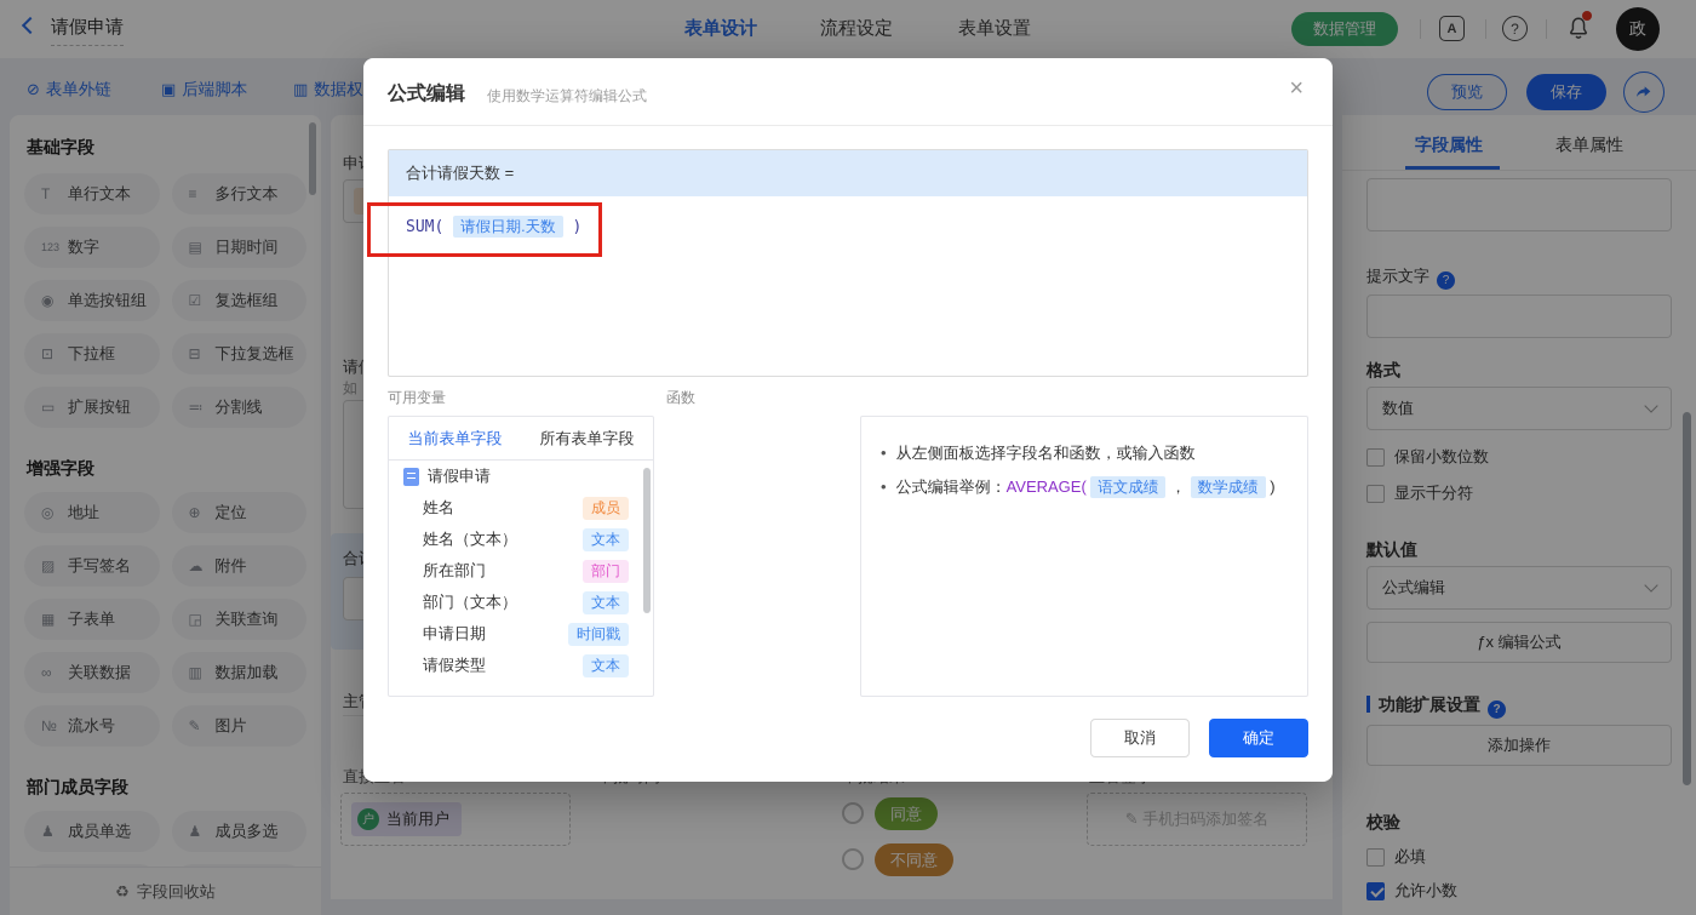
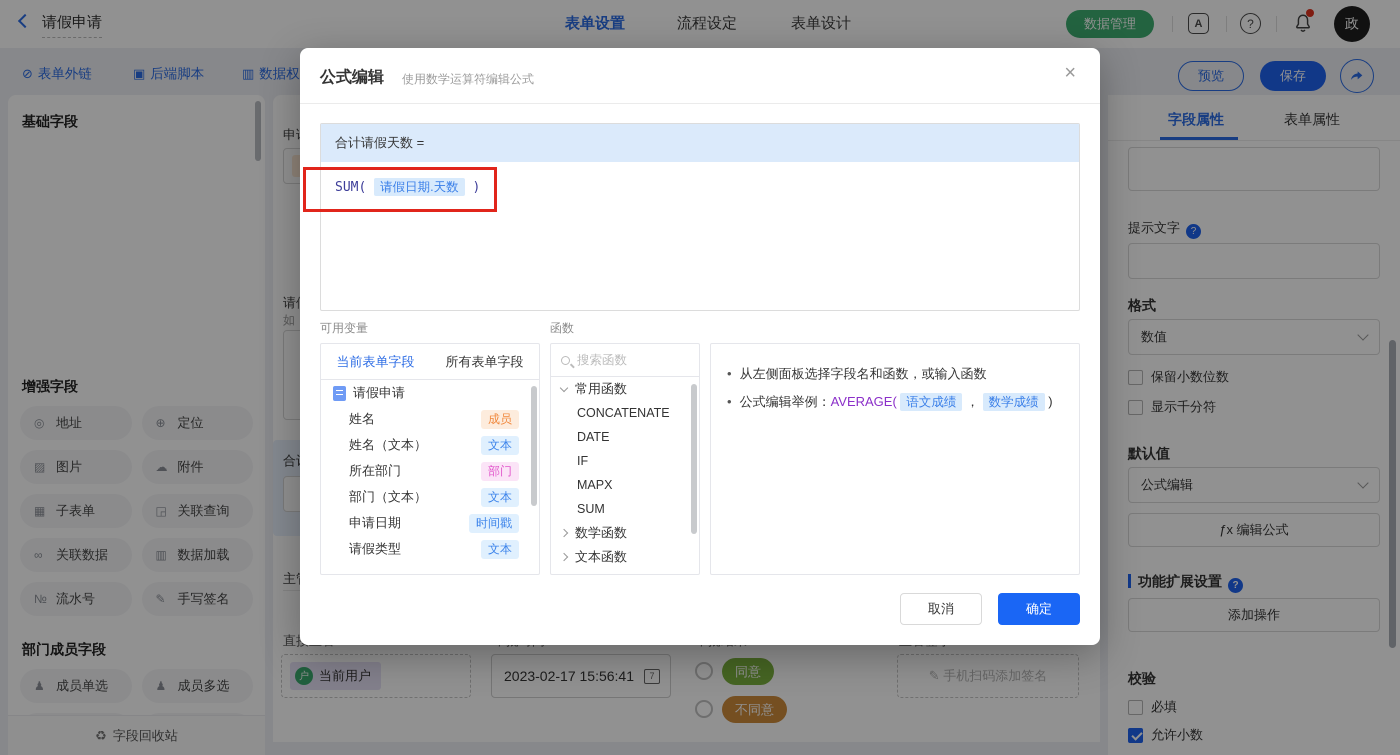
  请假申请
- 表单设计
+ 表单设置
  流程设定
- 表单设置
+ 表单设计
  数据管理
  A
  ?
  政
  ⊘ 表单外链
  ▣ 后端脚本
  ▥ 数据权
  预览
  保存
  基础字段
- T
- 单行文本
- ≡
- 多行文本
- 123
- 数字
- ▤
- 日期时间
- ◉
- 单选按钮组
- ☑
- 复选框组
- ⊡
- 下拉框
- ⊟
- 下拉复选框
- ▭
- 扩展按钮
- ≕
- 分割线
  增强字段
  ◎
  地址
  ⊕
  定位
  ▨
- 手写签名
+ 图片
  ☁
  附件
  ▦
  子表单
  ◲
  关联查询
  ∞
  关联数据
  ▥
  数据加载
  №
  流水号
  ✎
- 图片
+ 手写签名
  部门成员字段
  ♟
  成员单选
  ♟
  成员多选
  ♻
  字段回收站
  如
  户
  当前用户
+ 2023-02-17 15:56:41
+ 7
  同意
  不同意
  ✎ 手机扫码添加签名
  字段属性
  表单属性
  提示文字 ?
  格式
  数值
  保留小数位数
  显示千分符
  默认值
  公式编辑
  ƒx 编辑公式
  功能扩展设置 ?
  添加操作
  校验
  必填
  允许小数
  公式编辑
  使用数学运算符编辑公式
  ×
  合计请假天数 =
  SUM( 请假日期.天数 )
  可用变量
  当前表单字段
  所有表单字段
  请假申请
  姓名
  成员
  姓名（文本）
  文本
  所在部门
  部门
  部门（文本）
  文本
  申请日期
  时间戳
  请假类型
  文本
  函数
+ 搜索函数
+ 常用函数
+ CONCATENATE
+ DATE
+ IF
+ MAPX
+ SUM
+ 数学函数
+ 文本函数
  • 从左侧面板选择字段名和函数，或输入函数
  • 公式编辑举例：AVERAGE( 语文成绩 ， 数学成绩 )
  取消
  确定
